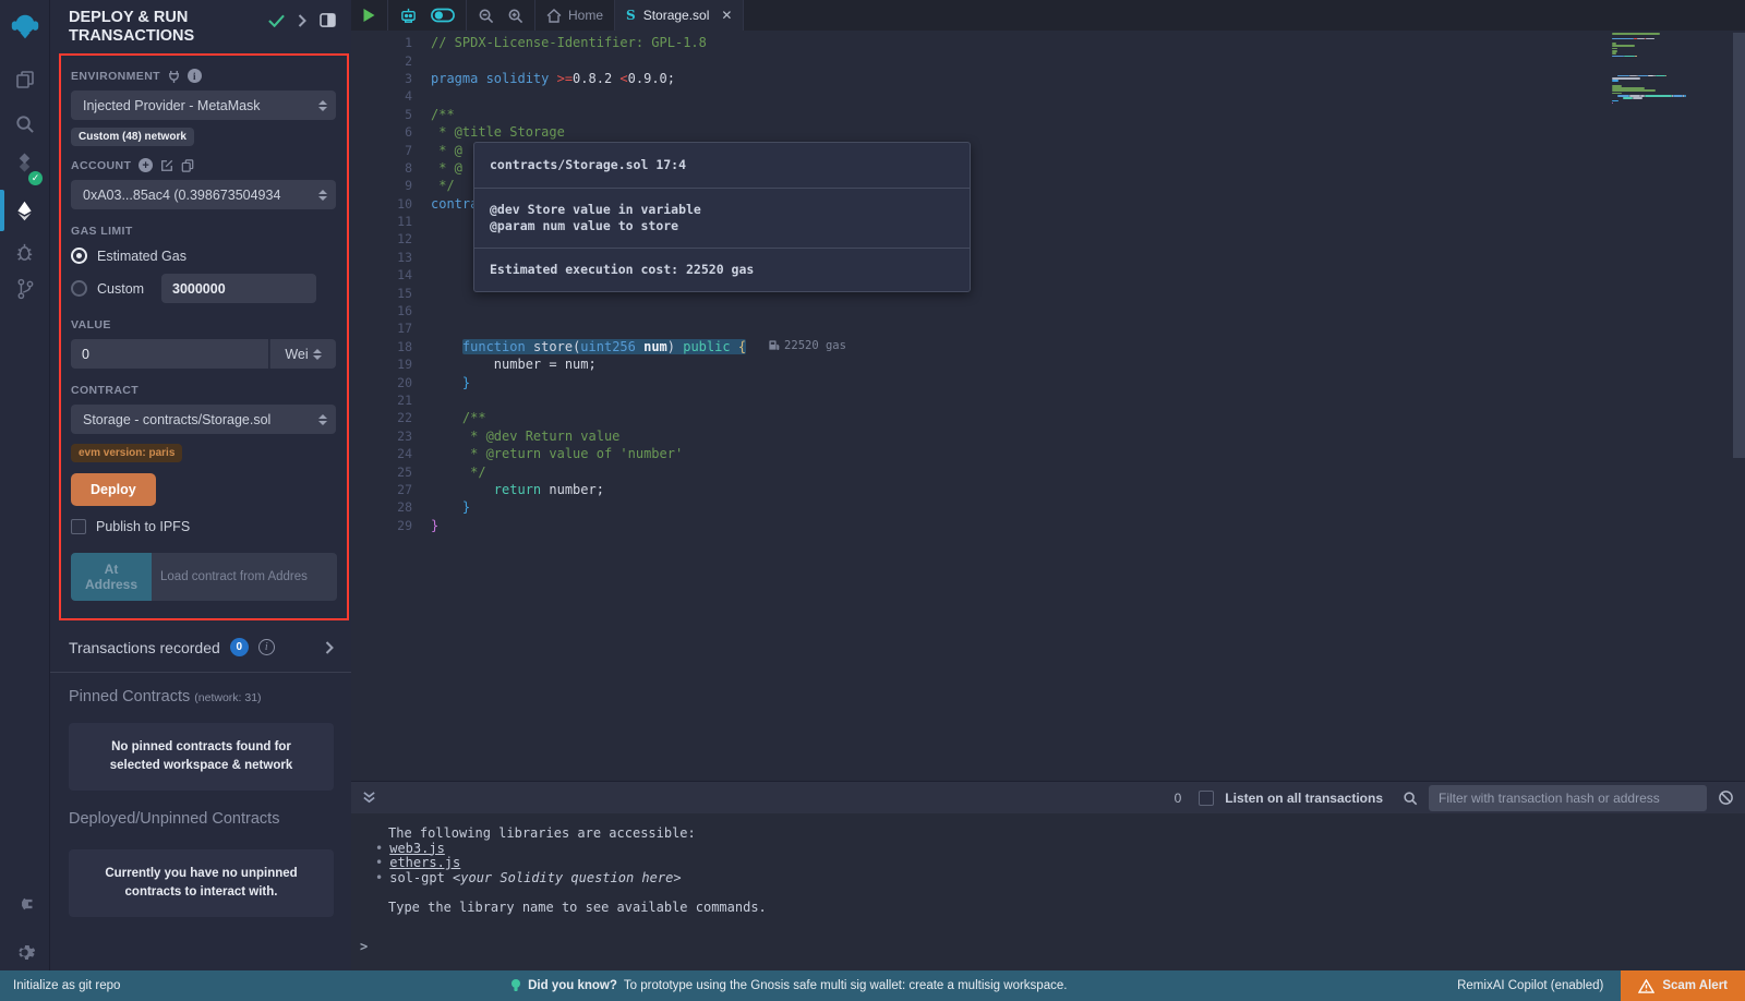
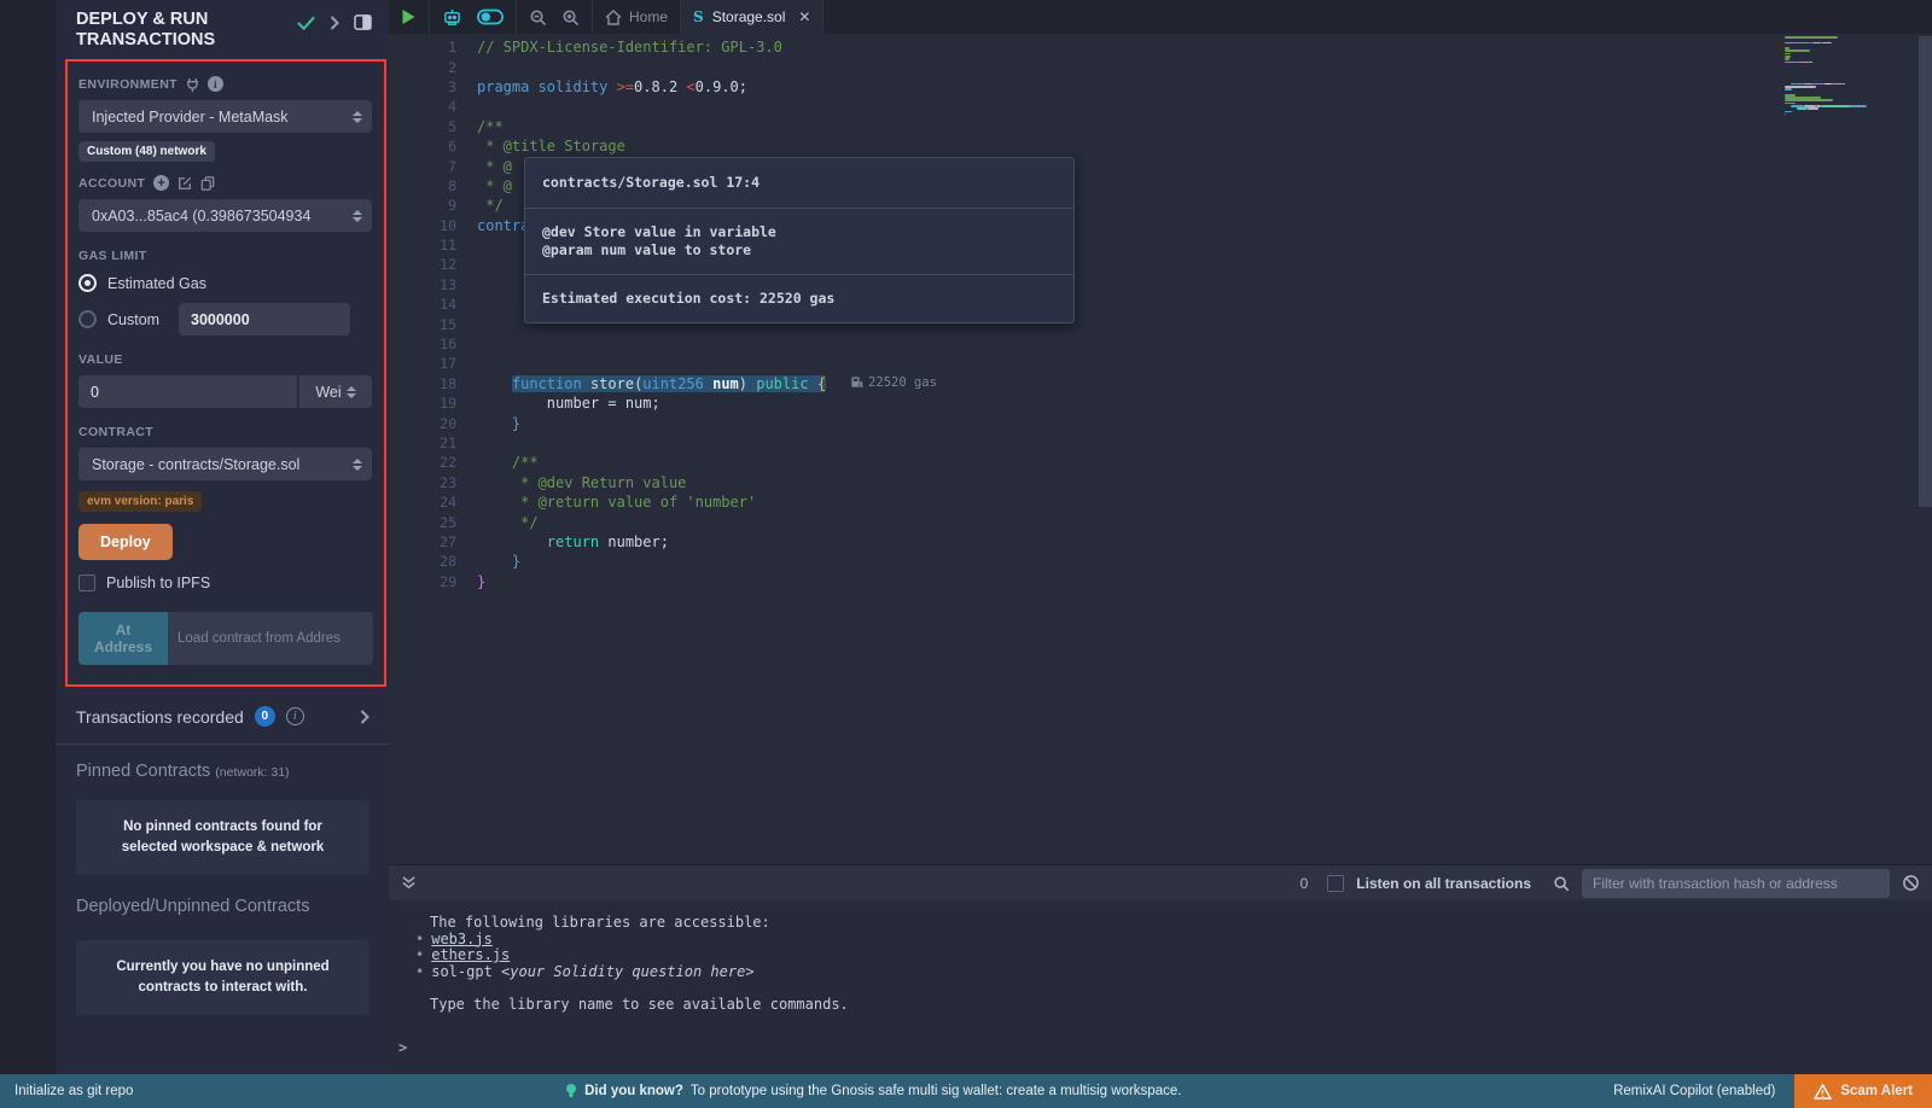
- ✓
  DEPLOY & RUN TRANSACTIONS
  ENVIRONMENT
  i
  Injected Provider - MetaMask
  Custom (48) network
  ACCOUNT
  +
  0xA03...85ac4 (0.398673504934
  GAS LIMIT
  Estimated Gas
  Custom
  3000000
  VALUE
  0
  Wei
  CONTRACT
  Storage - contracts/Storage.sol
  evm version: paris
  Deploy
  Publish to IPFS
  At Address
  Load contract from Addres
  Transactions recorded
  0
  i
  Pinned Contracts (network: 31)
  No pinned contracts found for selected workspace & network
  Deployed/Unpinned Contracts
  Currently you have no unpinned contracts to interact with.
  Home
  S
  Storage.sol
  ✕
  1
- // SPDX-License-Identifier: GPL-1.8
+ // SPDX-License-Identifier: GPL-3.0
  2
  3
  pragma solidity >=0.8.2 <0.9.0;
  4
  5
  /**
  6
  * @title Storage
  7
  * @
  8
  * @
  9
  */
  10
  11
  12
  13
  14
  15
  16
  17
  18
  function store(uint256 num) public {
  22520 gas
  19
  number = num;
  20
  }
  21
  22
  /**
  23
  * @dev Return value
  24
  * @return value of 'number'
  25
  */
  27
  return number;
  28
  }
  29
  }
  contracts/Storage.sol 17:4
  @dev Store value in variable
  @param num value to store
  Estimated execution cost: 22520 gas
  0
  Listen on all transactions
  Filter with transaction hash or address
  The following libraries are accessible:
  • web3.js
  • ethers.js
  • sol-gpt <your Solidity question here>
  Type the library name to see available commands.
  >
  Initialize as git repo
  Did you know?
  To prototype using the Gnosis safe multi sig wallet: create a multisig workspace.
  RemixAI Copilot (enabled)
  Scam Alert
